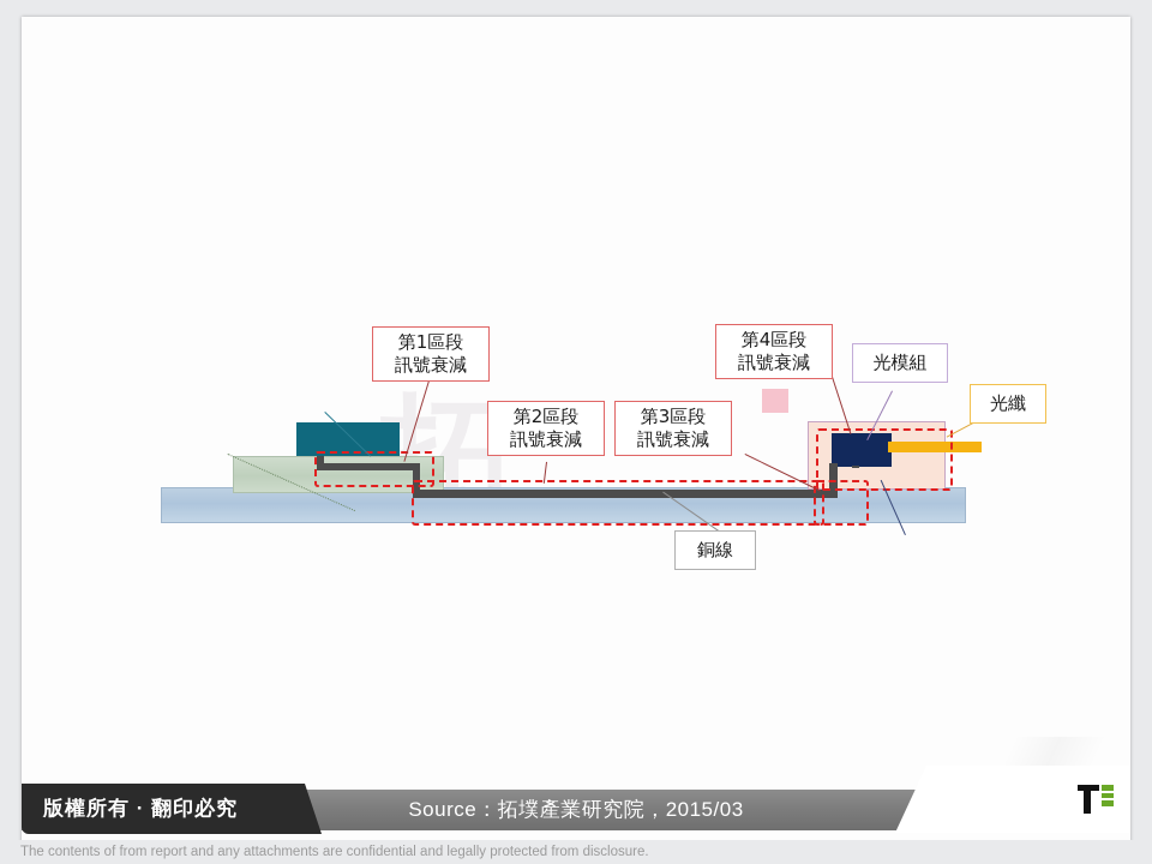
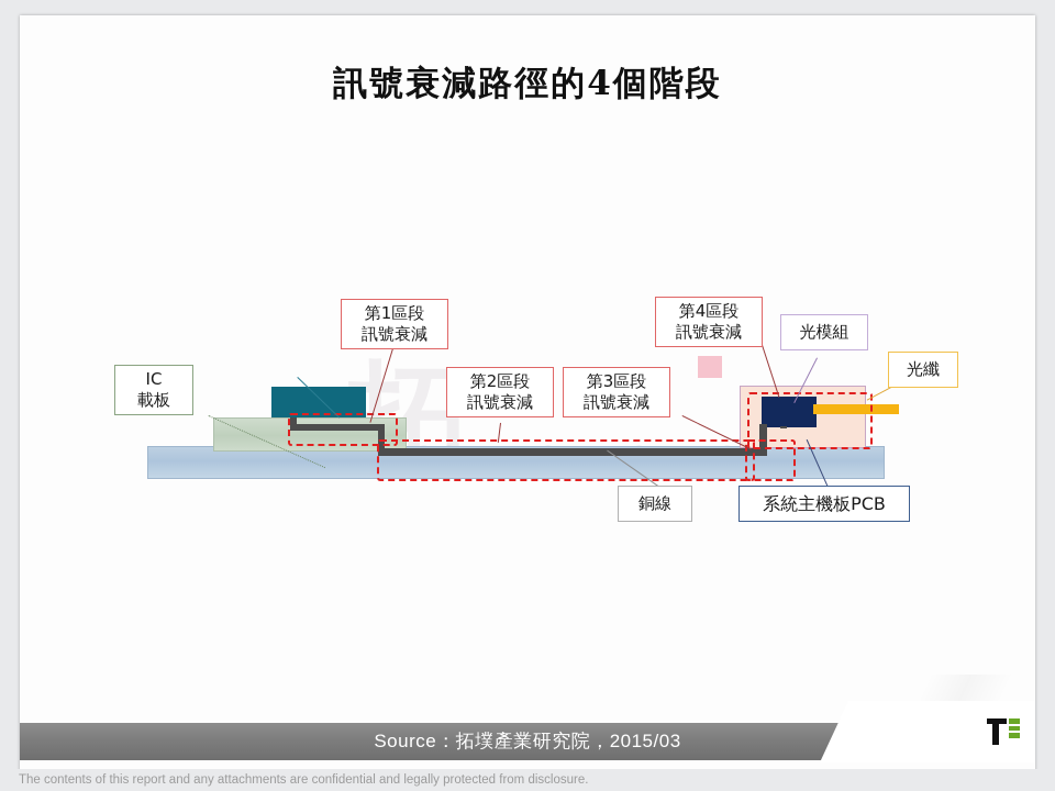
+ 訊號衰減路徑的4個階段
  拓
+ IC
+ 載板
  第1區段
  訊號衰減
  第2區段
  訊號衰減
  第3區段
  訊號衰減
  第4區段
  訊號衰減
  光模組
  光纖
  銅線
+ 系統主機板PCB
  Source：拓墣產業研究院，2015/03
- 版權所有 · 翻印必究
- The contents of from report and any attachments are confidential and legally protected from disclosure.
+ The contents of this report and any attachments are confidential and legally protected from disclosure.
